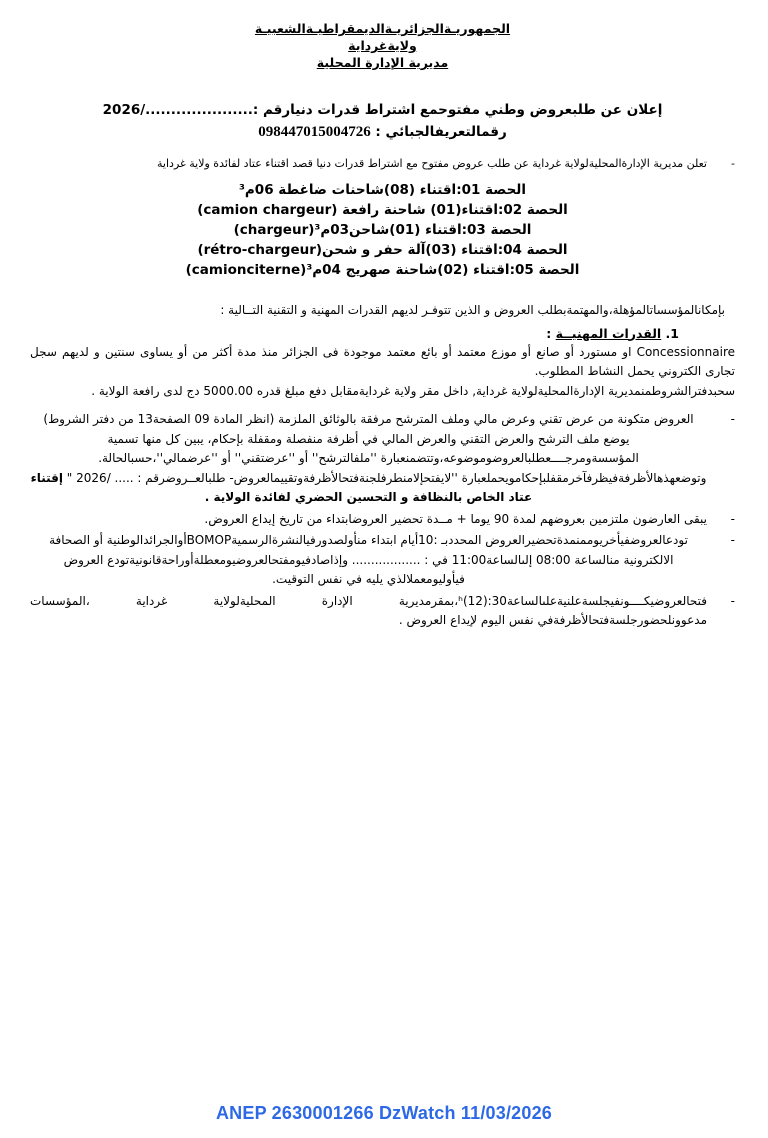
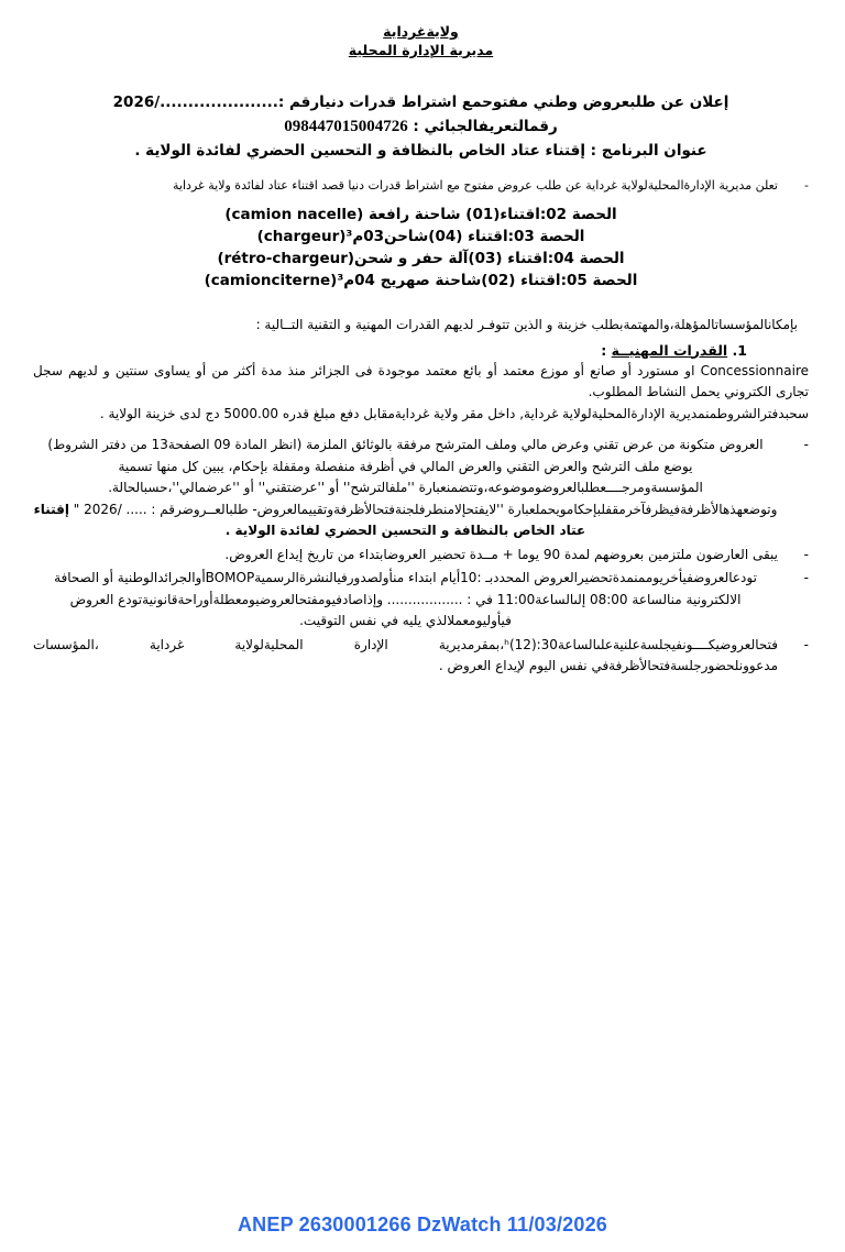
- الجمهوريـةالجزائريـةالديمقراطيـةالشعبيـة
  ولايةغرداية
  مديرية الإدارة المحلية
  إعلان عن طلبعروض وطني مفتوحمع اشتراط قدرات دنيارقم :...................../2026
  رقمالتعريفالجبائي : 098447015004726
+ عنوان البرنامج : إقتناء عتاد الخاص بالنظافة و التحسين الحضري لفائدة الولاية .
  -
  تعلن مديرية الإدارةالمحليةلولاية غرداية عن طلب عروض مفتوح مع اشتراط قدرات دنيا قصد اقتناء عتاد لفائدة ولاية غرداية
- الحصة 01:اقتناء (08)شاحنات ضاغطة 06م³
- الحصة 02:اقتناء(01) شاحنة رافعة (camion chargeur)
+ الحصة 02:اقتناء(01) شاحنة رافعة (camion nacelle)
- الحصة 03:اقتناء (01)شاحن03م³(chargeur)
+ الحصة 03:اقتناء (04)شاحن03م³(chargeur)
  الحصة 04:اقتناء (03)آلة حفر و شحن(rétro-chargeur)
  الحصة 05:اقتناء (02)شاحنة صهريج 04م³(camionciterne)
- بإمكانالمؤسساتالمؤهلة،والمهتمةبطلب العروض و الذين تتوفـر لديهم القدرات المهنية و التقنية التــالية :
+ بإمكانالمؤسساتالمؤهلة،والمهتمةبطلب خزينة و الذين تتوفـر لديهم القدرات المهنية و التقنية التــالية :
  1. القدرات المهنيــة :
  Concessionnaire او مستورد أو صانع أو موزع معتمد أو بائع معتمد موجودة فى الجزائر منذ مدة أكثر من أو يساوى سنتين و لديهم سجل تجارى الكتروني يحمل النشاط المطلوب.
- سحبدفترالشروطمنمديرية الإدارةالمحليةلولاية غرداية, داخل مقر ولاية غردايةمقابل دفع مبلغ قدره 5000.00 دج لدى رافعة الولاية .
+ سحبدفترالشروطمنمديرية الإدارةالمحليةلولاية غرداية, داخل مقر ولاية غردايةمقابل دفع مبلغ قدره 5000.00 دج لدى خزينة الولاية .
  -
  العروض متكونة من عرض تقني وعرض مالي وملف المترشح مرفقة بالوثائق الملزمة (انظر المادة 09 الصفحة13 من دفتر الشروط) يوضع ملف الترشح والعرض التقني والعرض المالي في أظرفة منفصلة ومقفلة بإحكام، يبين كل منها تسمية المؤسسةومرجــــعطلبالعروضوموضوعه،وتتضمنعبارة ''ملفالترشح'' أو ''عرضتقني'' أو ''عرضمالي''،حسبالحالة. وتوضعهذهالأظرفةفيظرفآخرمقفلبإحكامويحملعبارة ''لايفتحإلامنطرفلجنةفتحالأظرفةوتقييمالعروض- طلبالعــروضرقم : ..... /2026 " إقتناء عتاد الخاص بالنظافة و التحسين الحضري لفائدة الولاية .
  -
  يبقى العارضون ملتزمين بعروضهم لمدة 90 يوما + مــدة تحضير العروضابتداء من تاريخ إيداع العروض.
  -
  تودعالعروضفيأخريوممنمدةتحضيرالعروض المحددبـ :10أيام ابتداء منأولصدورفيالنشرةالرسميةBOMOPأوالجرائدالوطنية أو الصحافة الالكترونية منالساعة 08:00 إلىالساعة11:00 في : .................. وإذاصادفيومفتحالعروضيومعطلةأوراحةقانونيةتودع العروض فيأوليومعملالذي يليه في نفس التوقيت.
  -
  فتحالعروضيكــــونفيجلسةعلنيةعلىالساعة30:ʰ(12)،بمقرمديرية الإدارة المحليةلولاية غرداية ،المؤسسات مدعوونلحضورجلسةفتحالأظرفةفي نفس اليوم لإيداع العروض .
  ANEP 2630001266 DzWatch 11/03/2026
